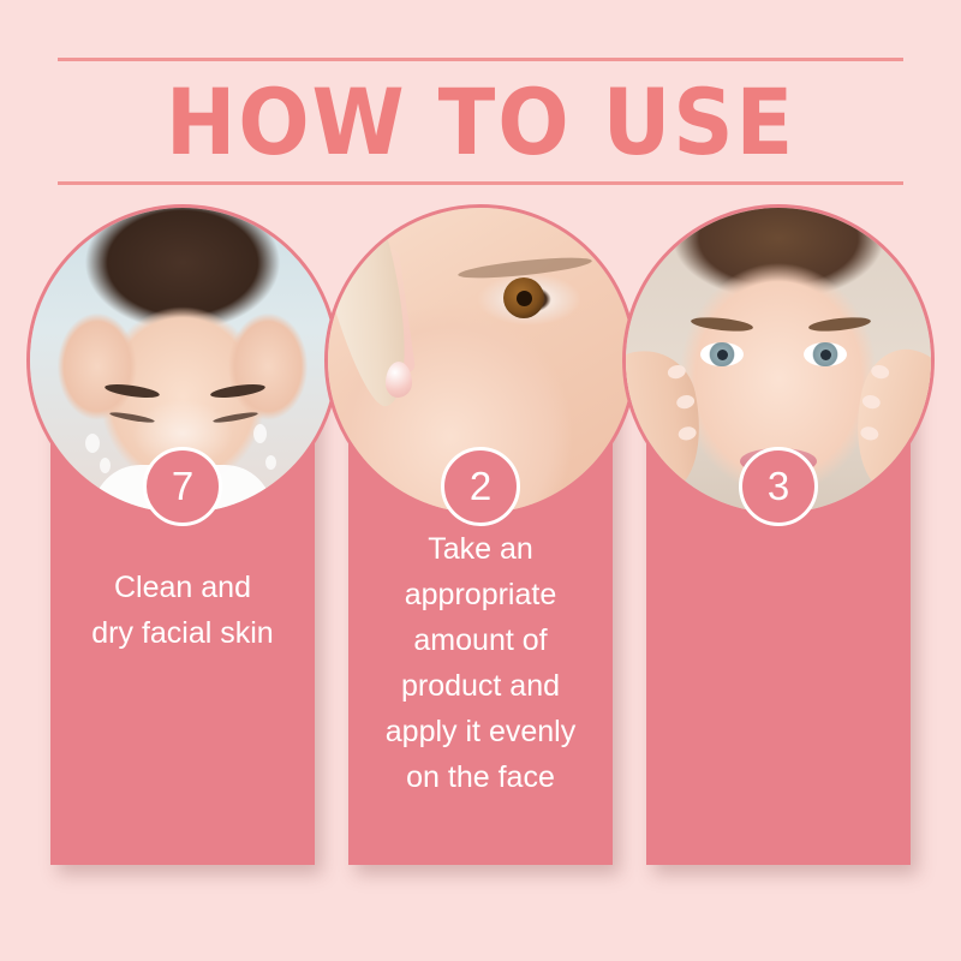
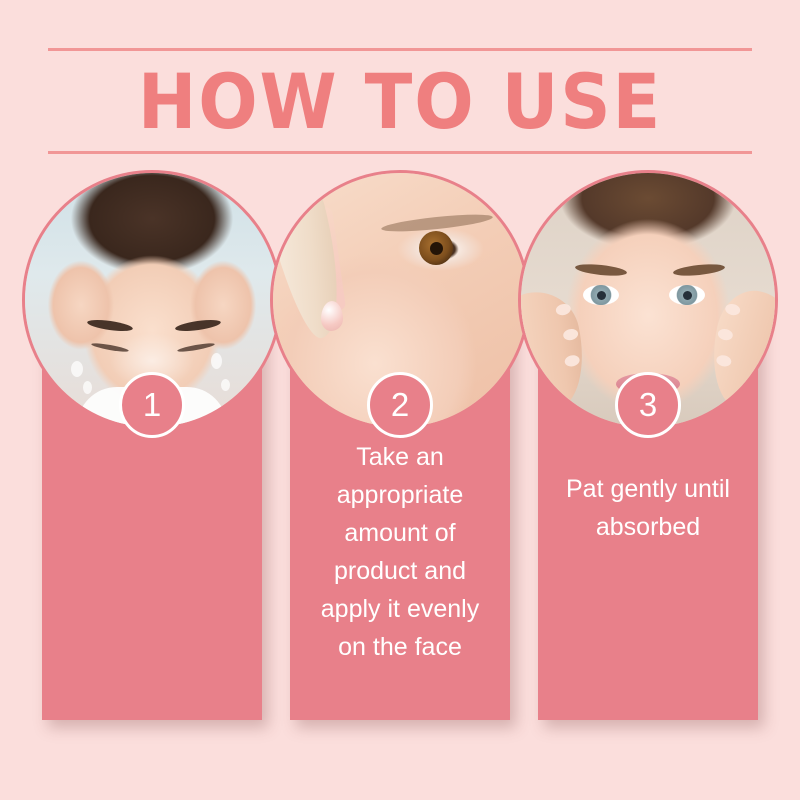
  HOW TO USE
- 7
+ 1
- Clean and
- dry facial skin
  2
  Take an
  appropriate
  amount of
  product and
  apply it evenly
  on the face
  3
+ Pat gently until
+ absorbed
